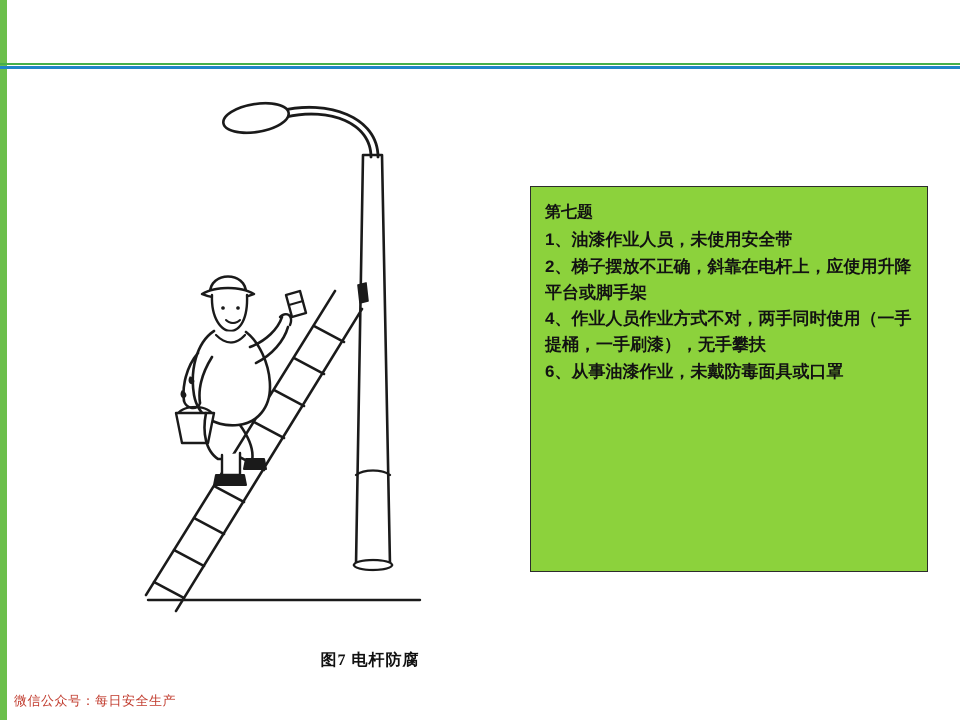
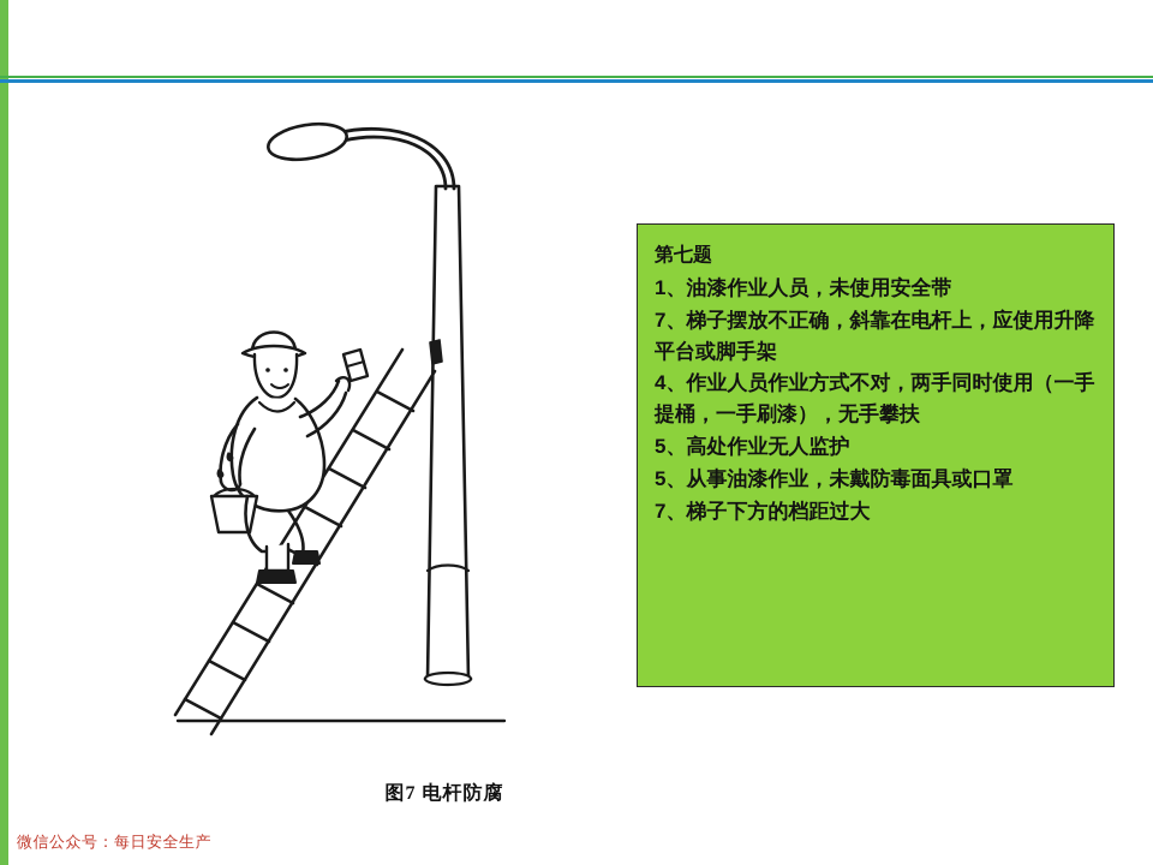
  图7 电杆防腐
  第七题
  1、油漆作业人员，未使用安全带
- 2、梯子摆放不正确，斜靠在电杆上，应使用升降平台或脚手架
+ 7、梯子摆放不正确，斜靠在电杆上，应使用升降平台或脚手架
  4、作业人员作业方式不对，两手同时使用（一手提桶，一手刷漆），无手攀扶
+ 5、高处作业无人监护
- 6、从事油漆作业，未戴防毒面具或口罩
+ 5、从事油漆作业，未戴防毒面具或口罩
+ 7、梯子下方的档距过大
  微信公众号：每日安全生产
